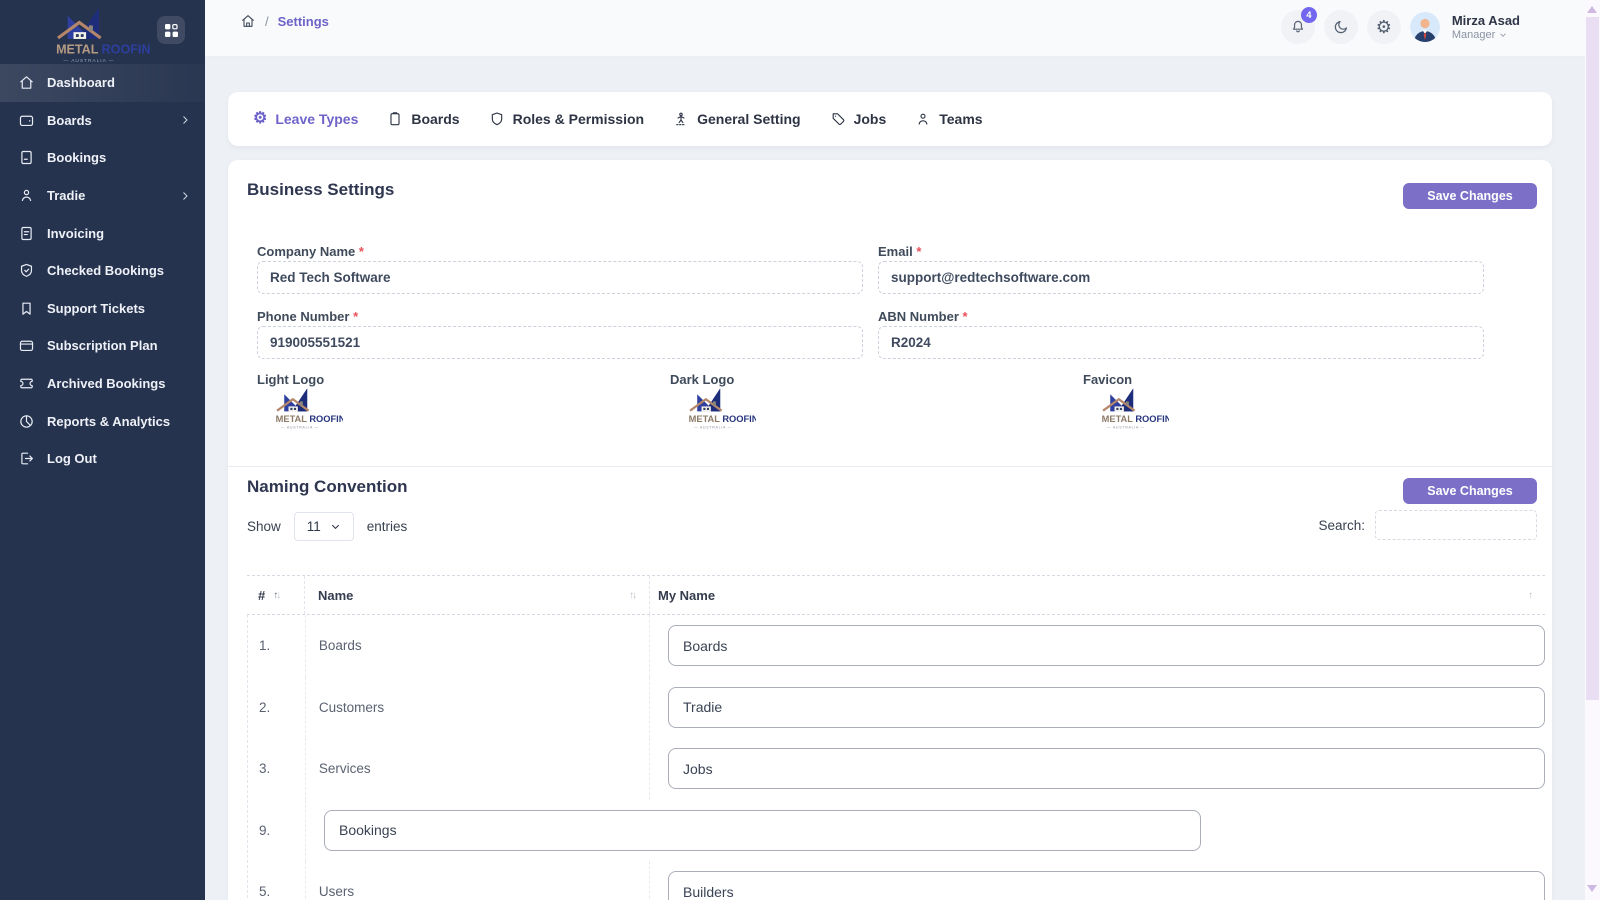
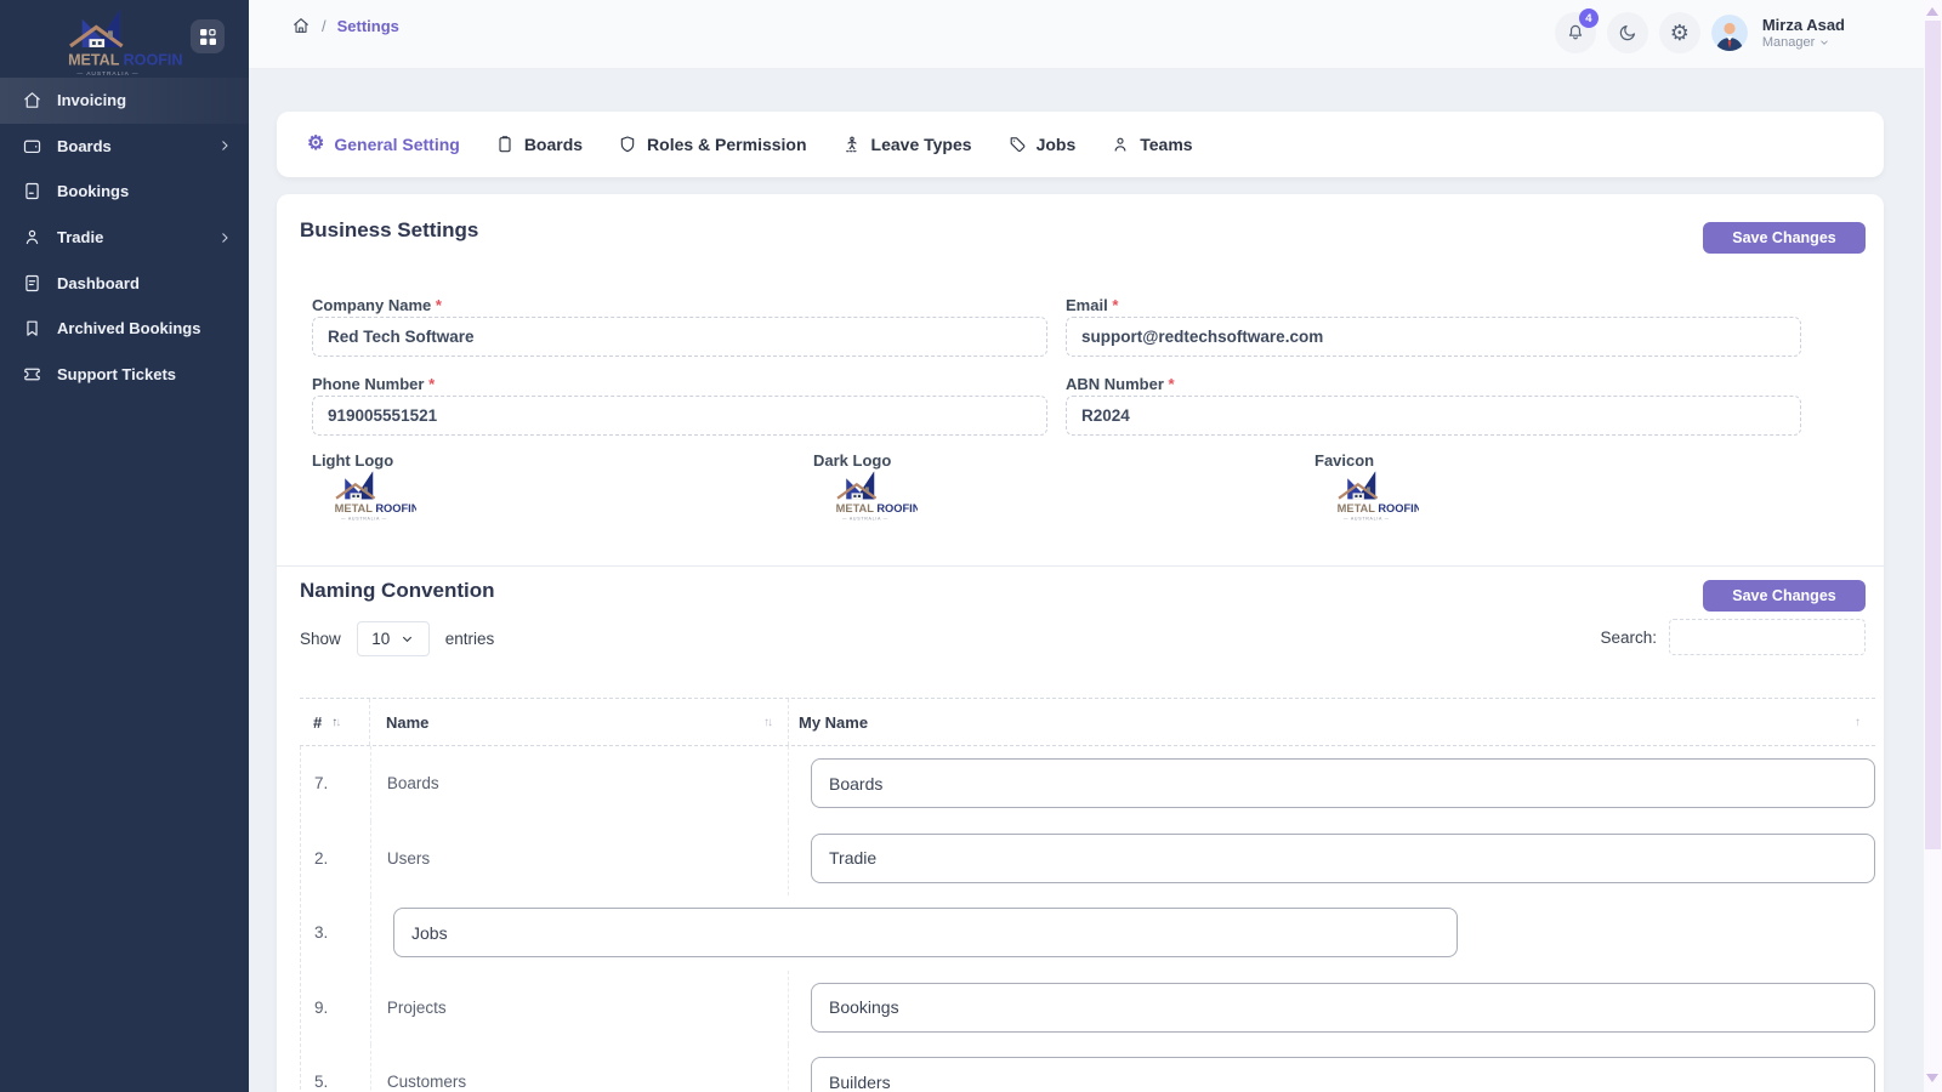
  METAL
  ROOFIN
- Dashboard
+ Invoicing
  Boards
  Bookings
  Tradie
- Invoicing
+ Dashboard
- Checked Bookings
- Support Tickets
+ Archived Bookings
- Subscription Plan
- Archived Bookings
+ Support Tickets
- Reports & Analytics
- Log Out
  /
  Settings
  4
  ⚙
  Mirza Asad
  Manager
  ⚙
- Leave Types
+ General Setting
  Boards
  Roles & Permission
- General Setting
+ Leave Types
  Jobs
  Teams
  Business Settings
  Save Changes
  Company Name *
  Red Tech Software
  Email *
  support@redtechsoftware.com
  Phone Number *
  919005551521
  ABN Number *
  R2024
  Light Logo
  Dark Logo
  Favicon
  METAL
  ROOFIN
  METAL
  ROOFIN
  METAL
  ROOFIN
  Naming Convention
  Save Changes
  Show
- 11
+ 10
  entries
  Search:
  #
  ↑↓
  Name
  ↑↓
  My Name
  ↑
- 1.
+ 7.
  Boards
  Boards
  2.
- Customers
+ Users
  Tradie
  3.
- Services
  Jobs
  9.
+ Projects
  Bookings
  5.
- Users
+ Customers
  Builders
